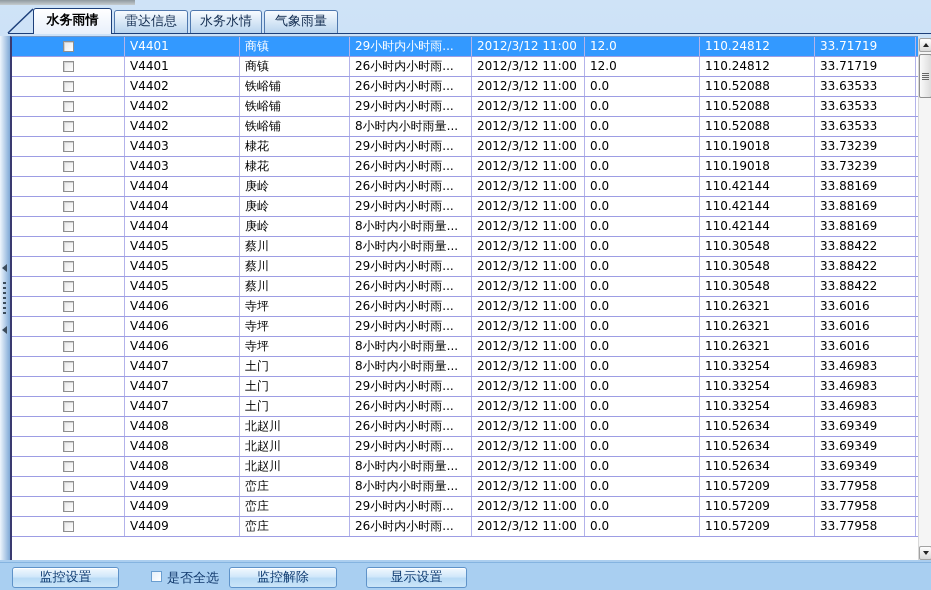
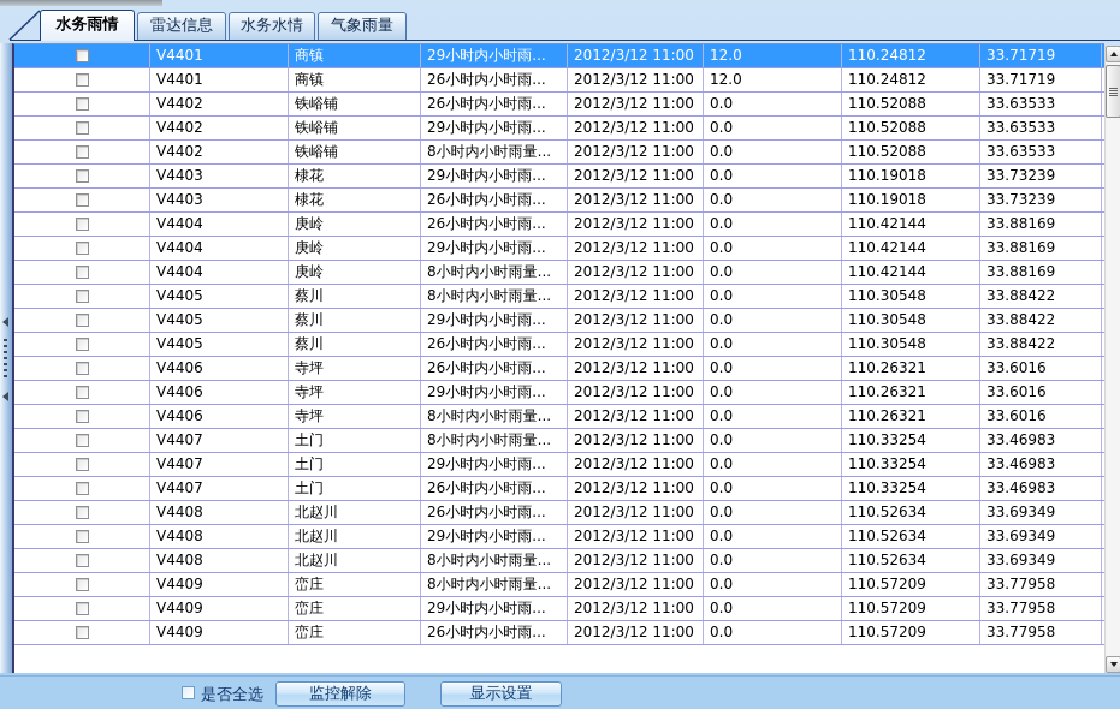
  水务雨情
  雷达信息
  水务水情
  气象雨量
  V4401
  商镇
  29小时内小时雨...
  2012/3/12 11:00
  12.0
  110.24812
  33.71719
  V4401
  商镇
  26小时内小时雨...
  2012/3/12 11:00
  12.0
  110.24812
  33.71719
  V4402
  铁峪铺
  26小时内小时雨...
  2012/3/12 11:00
  0.0
  110.52088
  33.63533
  V4402
  铁峪铺
  29小时内小时雨...
  2012/3/12 11:00
  0.0
  110.52088
  33.63533
  V4402
  铁峪铺
  8小时内小时雨量...
  2012/3/12 11:00
  0.0
  110.52088
  33.63533
  V4403
  棣花
  29小时内小时雨...
  2012/3/12 11:00
  0.0
  110.19018
  33.73239
  V4403
  棣花
  26小时内小时雨...
  2012/3/12 11:00
  0.0
  110.19018
  33.73239
  V4404
  庚岭
  26小时内小时雨...
  2012/3/12 11:00
  0.0
  110.42144
  33.88169
  V4404
  庚岭
  29小时内小时雨...
  2012/3/12 11:00
  0.0
  110.42144
  33.88169
  V4404
  庚岭
  8小时内小时雨量...
  2012/3/12 11:00
  0.0
  110.42144
  33.88169
  V4405
  蔡川
  8小时内小时雨量...
  2012/3/12 11:00
  0.0
  110.30548
  33.88422
  V4405
  蔡川
  29小时内小时雨...
  2012/3/12 11:00
  0.0
  110.30548
  33.88422
  V4405
  蔡川
  26小时内小时雨...
  2012/3/12 11:00
  0.0
  110.30548
  33.88422
  V4406
  寺坪
  26小时内小时雨...
  2012/3/12 11:00
  0.0
  110.26321
  33.6016
  V4406
  寺坪
  29小时内小时雨...
  2012/3/12 11:00
  0.0
  110.26321
  33.6016
  V4406
  寺坪
  8小时内小时雨量...
  2012/3/12 11:00
  0.0
  110.26321
  33.6016
  V4407
  土门
  8小时内小时雨量...
  2012/3/12 11:00
  0.0
  110.33254
  33.46983
  V4407
  土门
  29小时内小时雨...
  2012/3/12 11:00
  0.0
  110.33254
  33.46983
  V4407
  土门
  26小时内小时雨...
  2012/3/12 11:00
  0.0
  110.33254
  33.46983
  V4408
  北赵川
  26小时内小时雨...
  2012/3/12 11:00
  0.0
  110.52634
  33.69349
  V4408
  北赵川
  29小时内小时雨...
  2012/3/12 11:00
  0.0
  110.52634
  33.69349
  V4408
  北赵川
  8小时内小时雨量...
  2012/3/12 11:00
  0.0
  110.52634
  33.69349
  V4409
  峦庄
  8小时内小时雨量...
  2012/3/12 11:00
  0.0
  110.57209
  33.77958
  V4409
  峦庄
  29小时内小时雨...
  2012/3/12 11:00
  0.0
  110.57209
  33.77958
  V4409
  峦庄
  26小时内小时雨...
  2012/3/12 11:00
  0.0
  110.57209
  33.77958
- 监控设置
  是否全选
  监控解除
  显示设置
